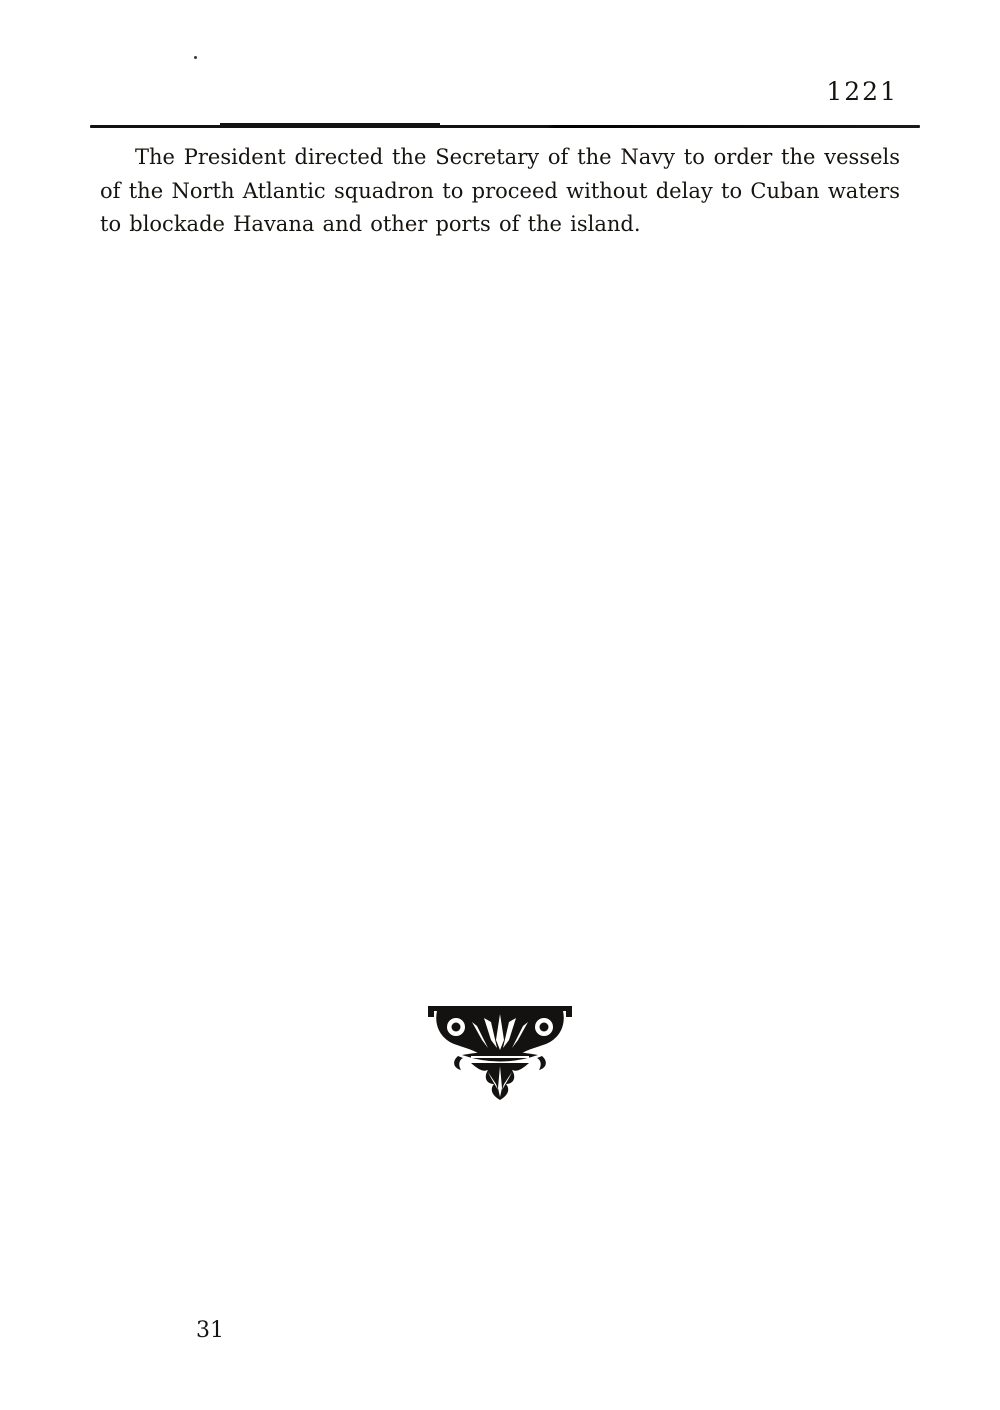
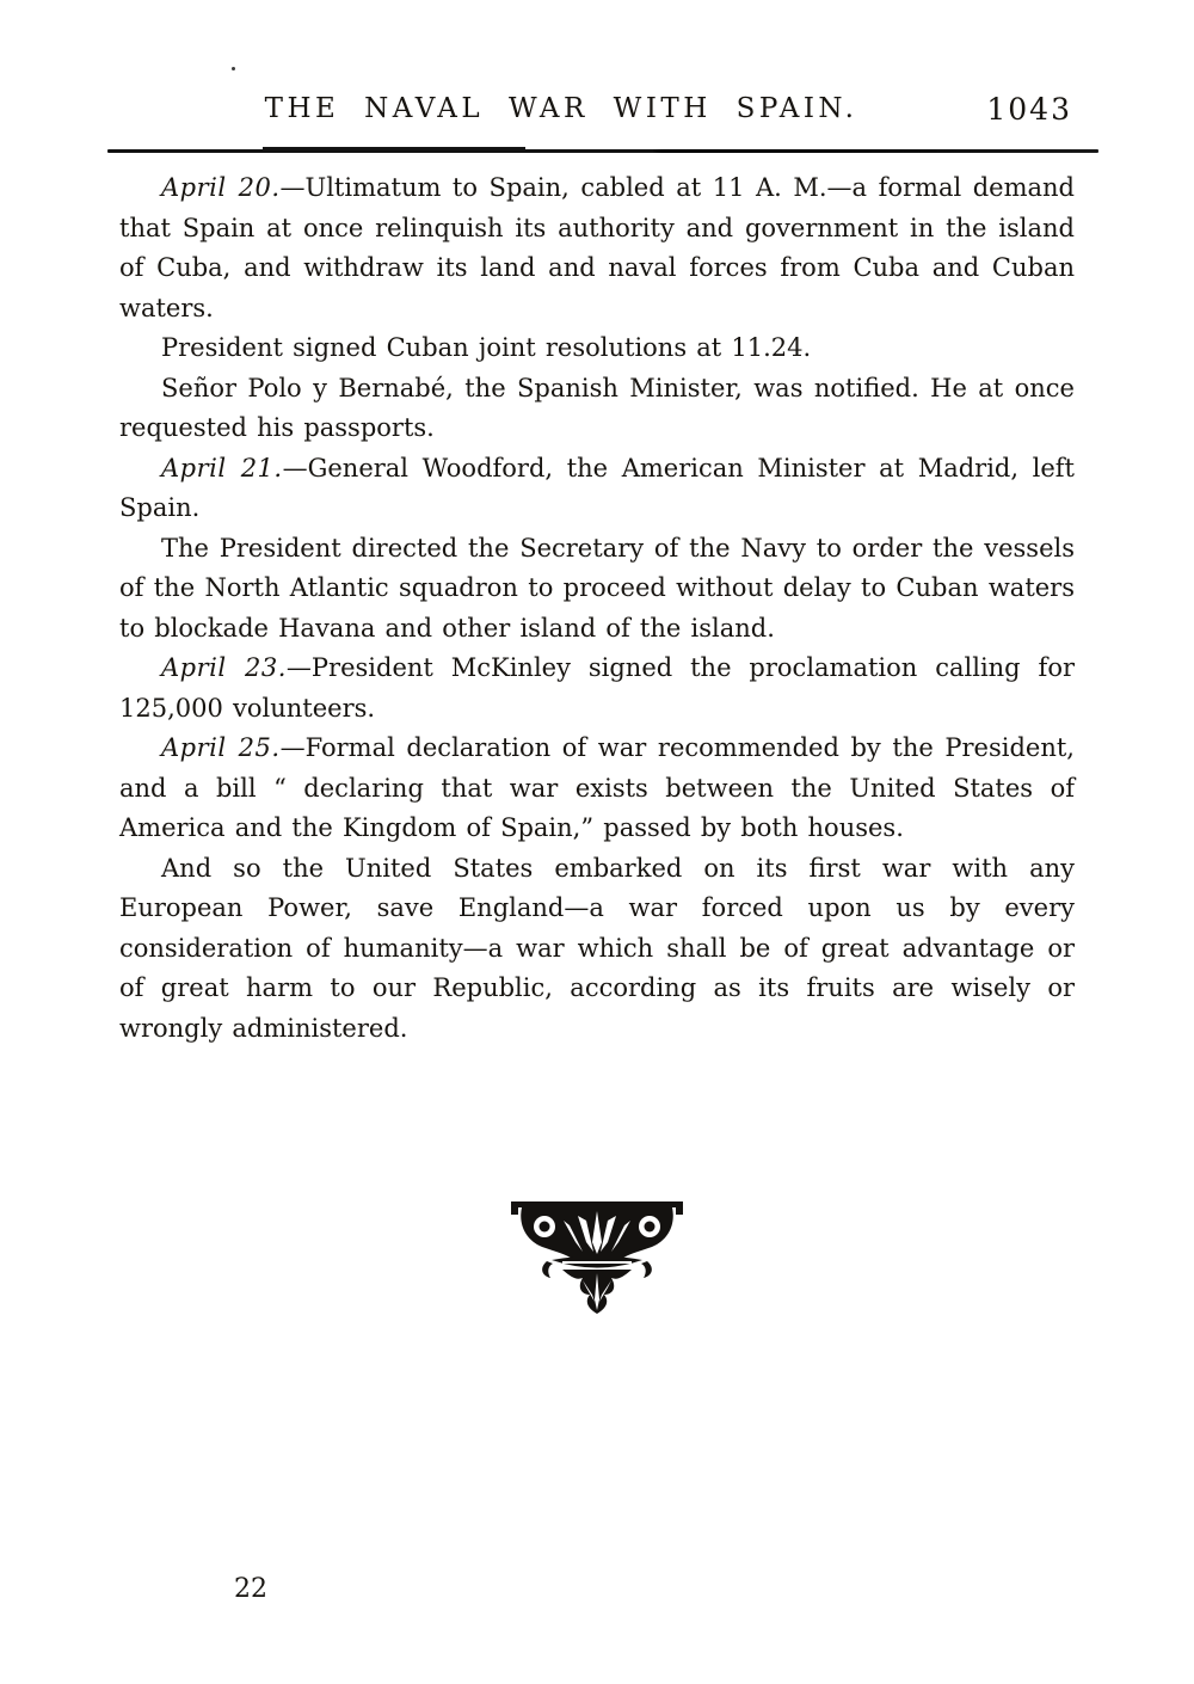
+ THE NAVAL WAR WITH SPAIN.
- 1221
+ 1043
+ April 20.—Ultimatum to Spain, cabled at 11 A. M.—a formal demand that Spain at once relinquish its authority and government in the island of Cuba, and withdraw its land and naval forces from Cuba and Cuban waters.
+ President signed Cuban joint resolutions at 11.24.
+ Señor Polo y Bernabé, the Spanish Minister, was notified. He at once requested his passports.
+ April 21.—General Woodford, the American Minister at Madrid, left Spain.
- The President directed the Secretary of the Navy to order the vessels of the North Atlantic squadron to proceed without delay to Cuban waters to blockade Havana and other ports of the island.
+ The President directed the Secretary of the Navy to order the vessels of the North Atlantic squadron to proceed without delay to Cuban waters to blockade Havana and other island of the island.
+ April 23.—President McKinley signed the proclamation calling for 125,000 volunteers.
+ April 25.—Formal declaration of war recommended by the President, and a bill “ declaring that war exists between the United States of America and the Kingdom of Spain,” passed by both houses.
+ And so the United States embarked on its first war with any European Power, save England—a war forced upon us by every consideration of humanity—a war which shall be of great advantage or of great harm to our Republic, according as its fruits are wisely or wrongly administered.
- 31
+ 22
